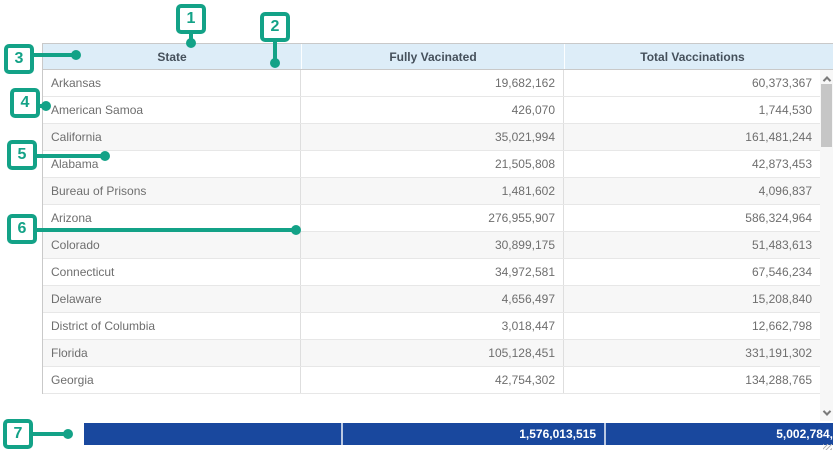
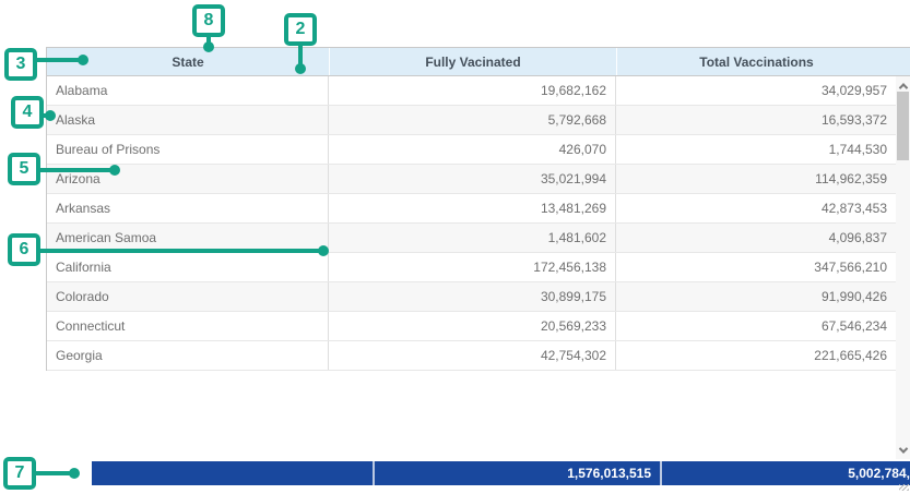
  State
  Fully Vacinated
  Total Vaccinations
- Arkansas
+ Alabama
  19,682,162
- 60,373,367
+ 34,029,957
+ Alaska
+ 5,792,668
+ 16,593,372
- American Samoa
+ Bureau of Prisons
  426,070
  1,744,530
- California
+ Arizona
  35,021,994
- 161,481,244
+ 114,962,359
- Alabama
+ Arkansas
- 21,505,808
+ 13,481,269
  42,873,453
- Bureau of Prisons
+ American Samoa
  1,481,602
  4,096,837
- Arizona
+ California
- 276,955,907
+ 172,456,138
- 586,324,964
+ 347,566,210
  Colorado
  30,899,175
- 51,483,613
+ 91,990,426
  Connecticut
- 34,972,581
+ 20,569,233
  67,546,234
- Delaware
- 4,656,497
- 15,208,840
- District of Columbia
- 3,018,447
- 12,662,798
- Florida
- 105,128,451
- 331,191,302
  Georgia
  42,754,302
- 134,288,765
+ 221,665,426
  1,576,013,515
  5,002,784,
- 1
+ 8
  2
  3
  4
  5
  6
  7
